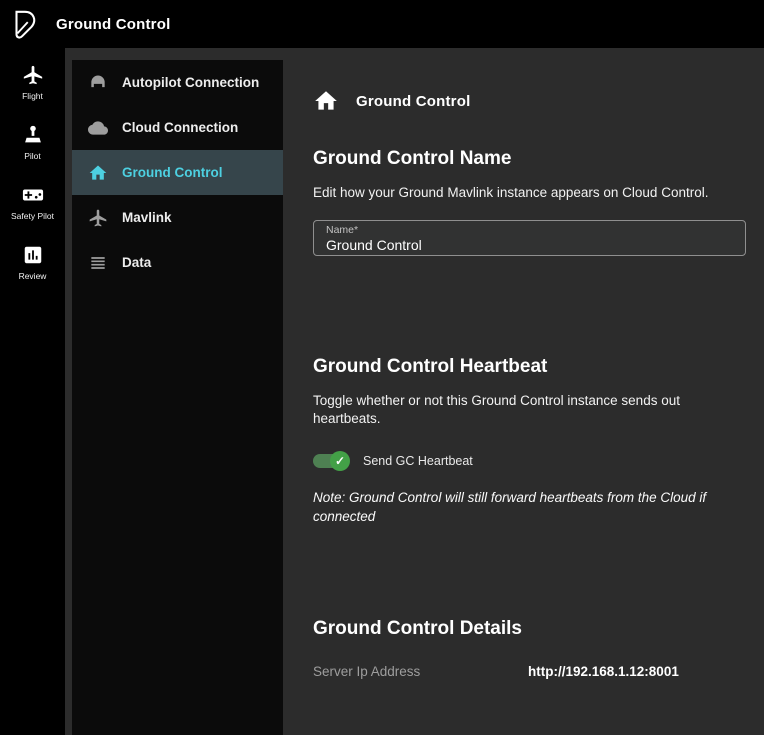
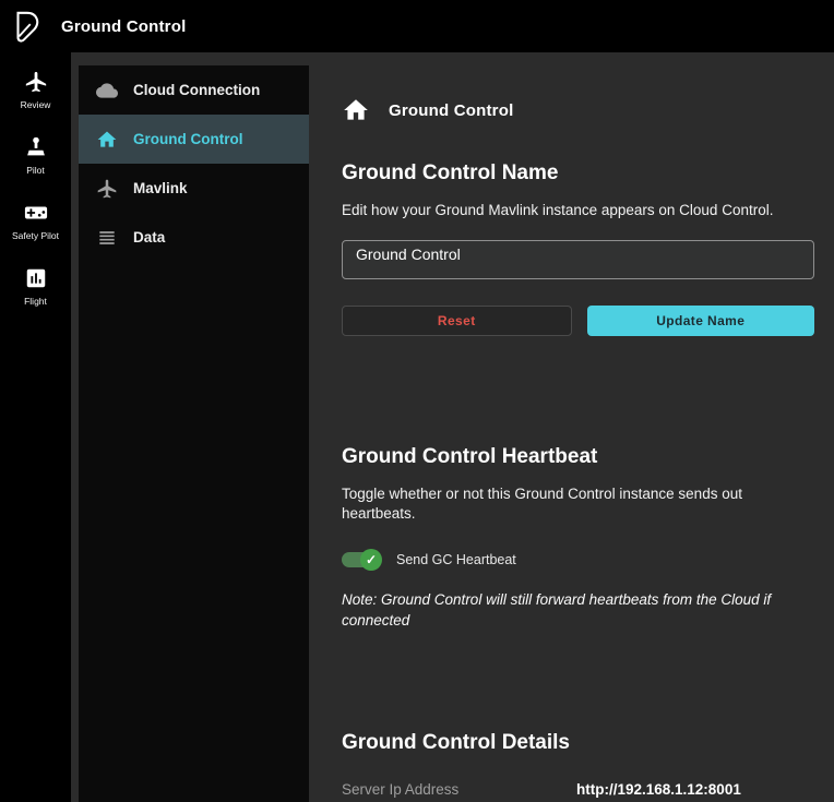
  Ground Control
- Flight
+ Review
  Pilot
  Safety Pilot
- Review
+ Flight
- Autopilot Connection
  Cloud Connection
  Ground Control
  Mavlink
  Data
  Ground Control
  Ground Control Name
  Edit how your Ground Mavlink instance appears on Cloud Control.
- Name*
  Ground Control
+ Reset
+ Update Name
  Ground Control Heartbeat
  Toggle whether or not this Ground Control instance sends out heartbeats.
  ✓
  Send GC Heartbeat
  Note: Ground Control will still forward heartbeats from the Cloud if connected
  Ground Control Details
  Server Ip Address
  http://192.168.1.12:8001
